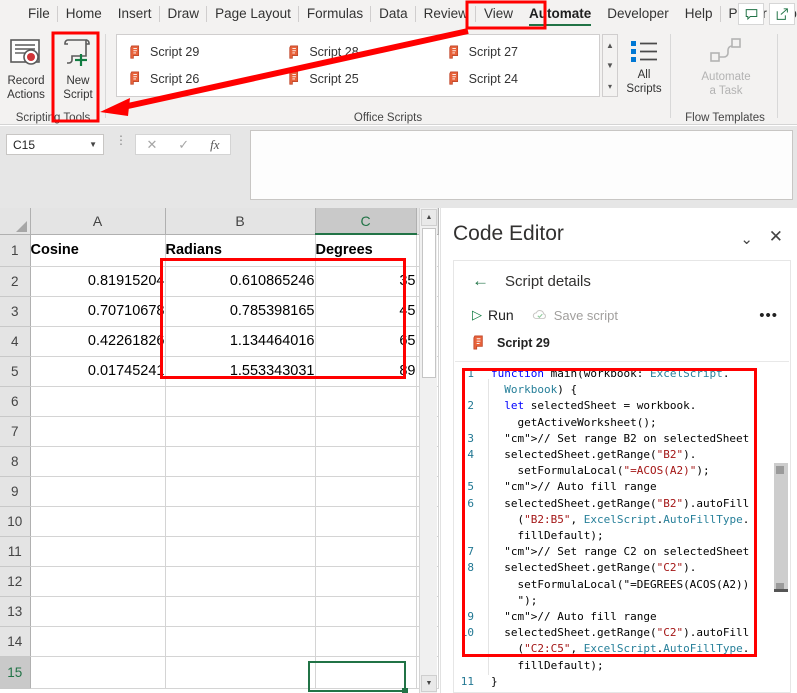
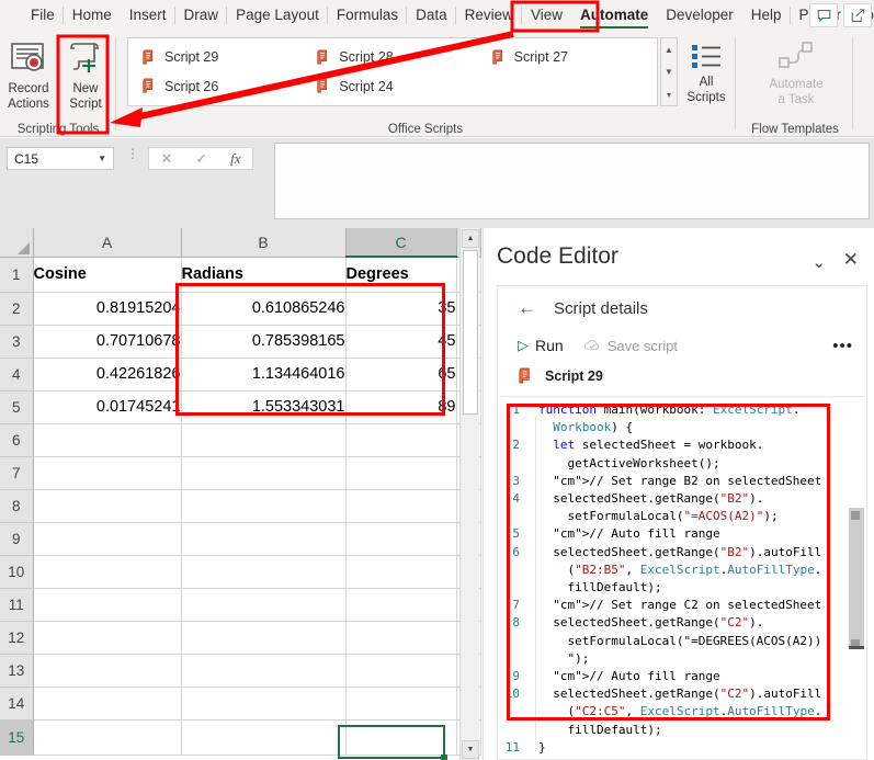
  File
  Home
  Insert
  Draw
  Page Layout
  Formulas
  Data
  Review
  View
  Automate
  Developer
  Help
  Record
  Actions
  New
  Script
  Scripting Tools
  Script 29
  Script 28
  Script 27
  Script 26
- Script 25
  Script 24
  ▲
  ▼
  ▾
  Office Scripts
  All
  Scripts
  Automate
  a Task
  Flow Templates
  C15
  ▼
  ⋮
  ✕
  ✓
  fx
  	A	B	C
  1	Cosine	Radians	Degrees
  2	0.81915204	0.610865246	35
  3	0.70710678	0.785398165	45
  4	0.42261826	1.134464016	65
  5	0.01745241	1.553343031	89
  6
  7
  8
  9
  10
  11
  12
  13
  14
  15
  Code Editor
  ⌄
  ✕
  ←
  Script details
  ▷
  Run
  Save script
  •••
  Script 29
  1
  function main(workbook: ExcelScript.
  Workbook) {
  2
  let selectedSheet = workbook.
  getActiveWorksheet();
  3
  "cm">// Set range B2 on selectedSheet
  4
  selectedSheet.getRange("B2").
  setFormulaLocal("=ACOS(A2)");
  5
  "cm">// Auto fill range
  6
  selectedSheet.getRange("B2").autoFill
  ("B2:B5", ExcelScript.AutoFillType.
  fillDefault);
  7
  "cm">// Set range C2 on selectedSheet
  8
  selectedSheet.getRange("C2").
  setFormulaLocal("=DEGREES(ACOS(A2))
  ");
  9
  "cm">// Auto fill range
  10
  selectedSheet.getRange("C2").autoFill
  ("C2:C5", ExcelScript.AutoFillType.
  fillDefault);
  11
  }
